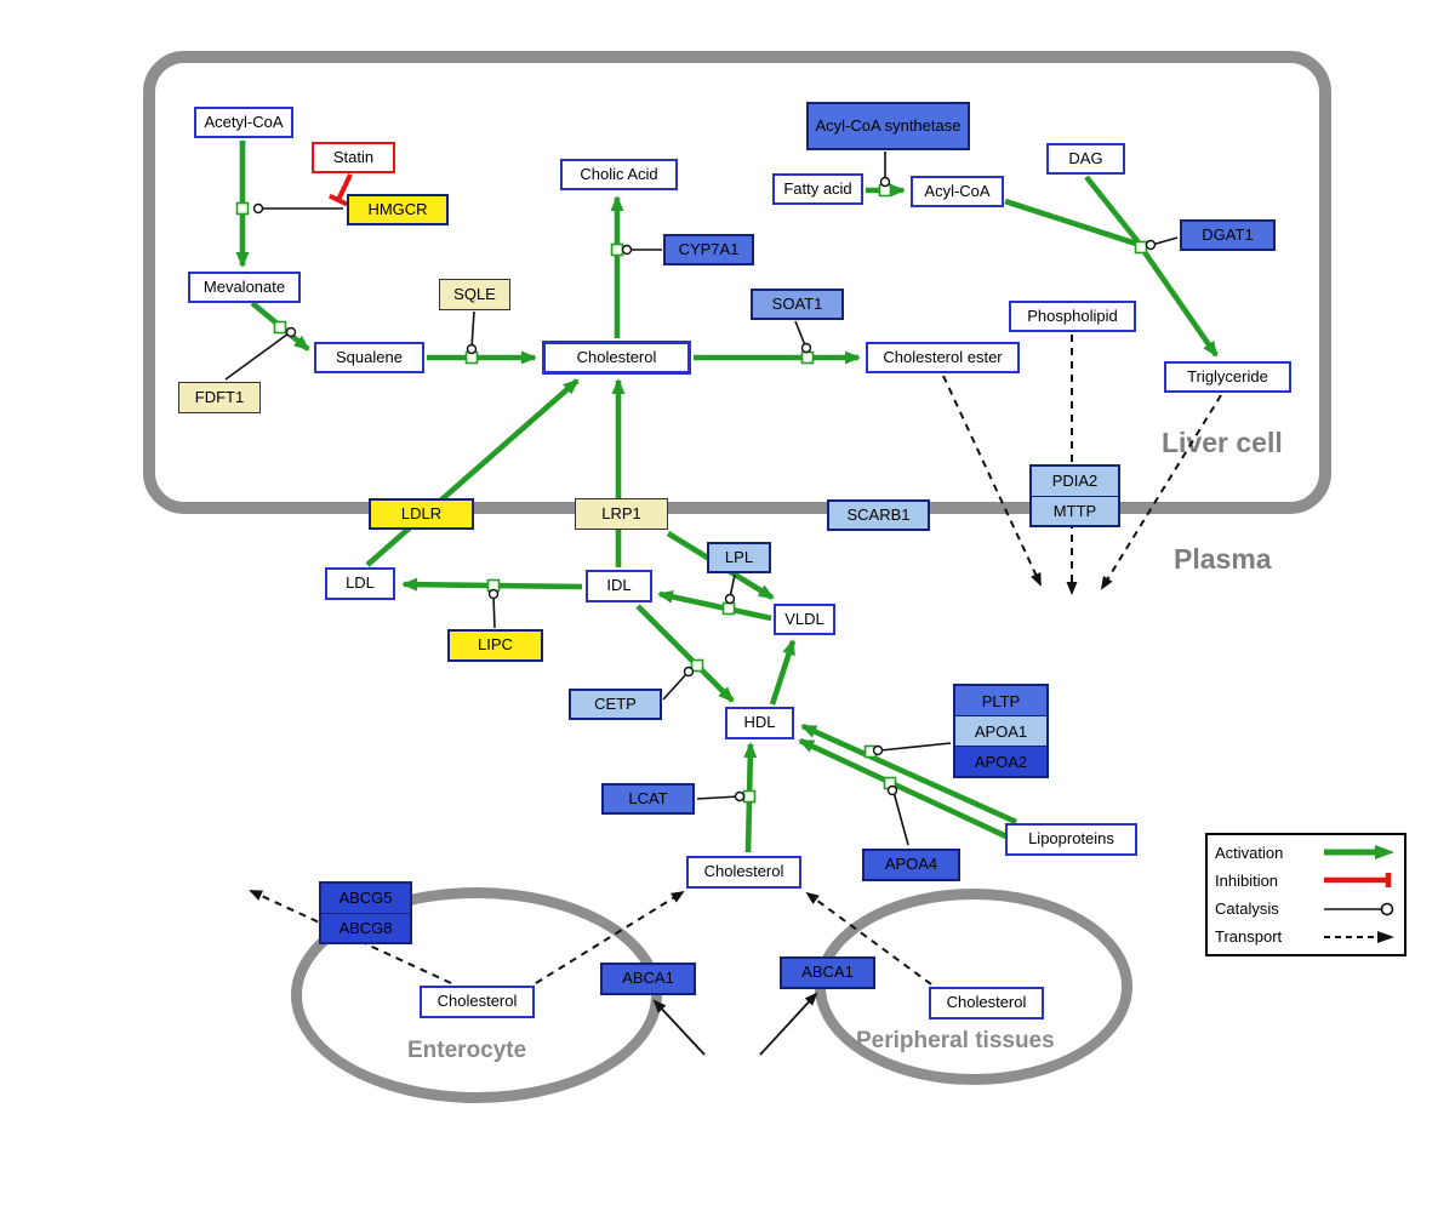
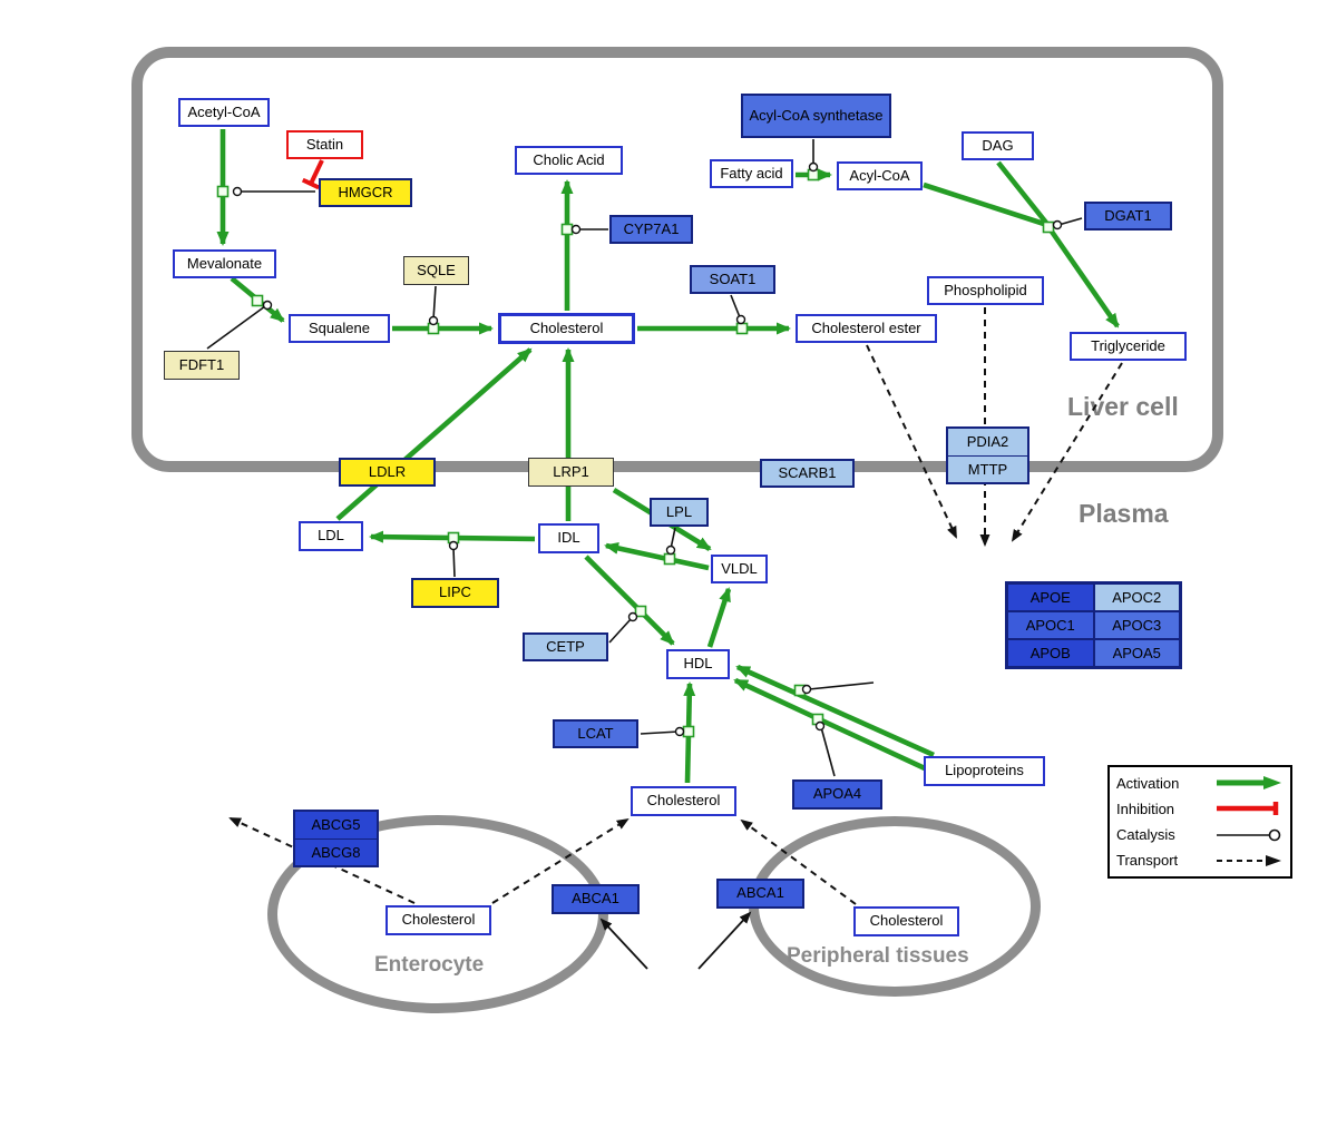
  Liver cell
  Plasma
  Enterocyte
  Peripheral tissues
  Acetyl-CoA
  Statin
  HMGCR
  Mevalonate
  FDFT1
  Squalene
  SQLE
  Cholesterol
  Cholic Acid
  CYP7A1
  SOAT1
  Cholesterol ester
  Acyl-CoA synthetase
  Fatty acid
  Acyl-CoA
  DAG
  DGAT1
  Phospholipid
  Triglyceride
  PDIA2
  MTTP
  LDLR
  LRP1
  SCARB1
  LDL
  IDL
  LPL
  VLDL
  LIPC
  CETP
  HDL
  LCAT
  APOA4
- PLTP
- APOA1
- APOA2
  Lipoproteins
+ APOE
+ APOC2
+ APOC1
+ APOC3
+ APOB
+ APOA5
  Cholesterol
  ABCG5
  ABCG8
  Cholesterol
  ABCA1
  ABCA1
  Cholesterol
  Activation
  Inhibition
  Catalysis
  Transport
